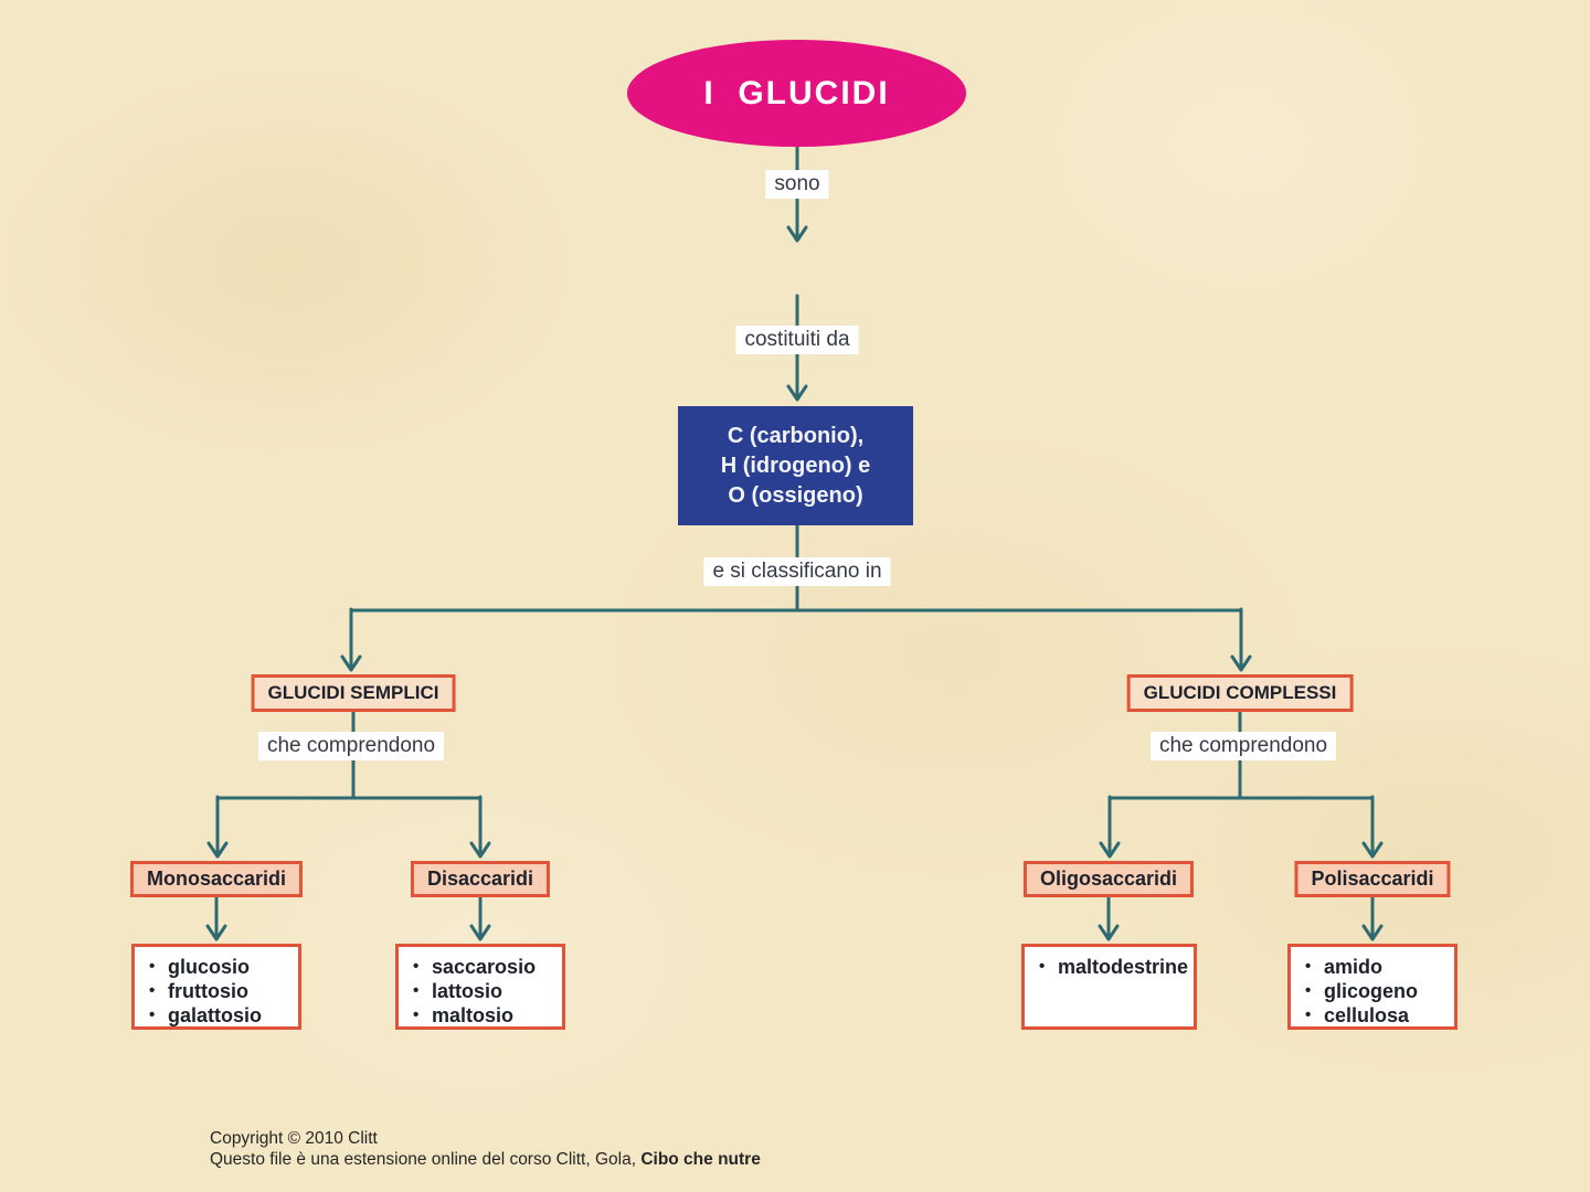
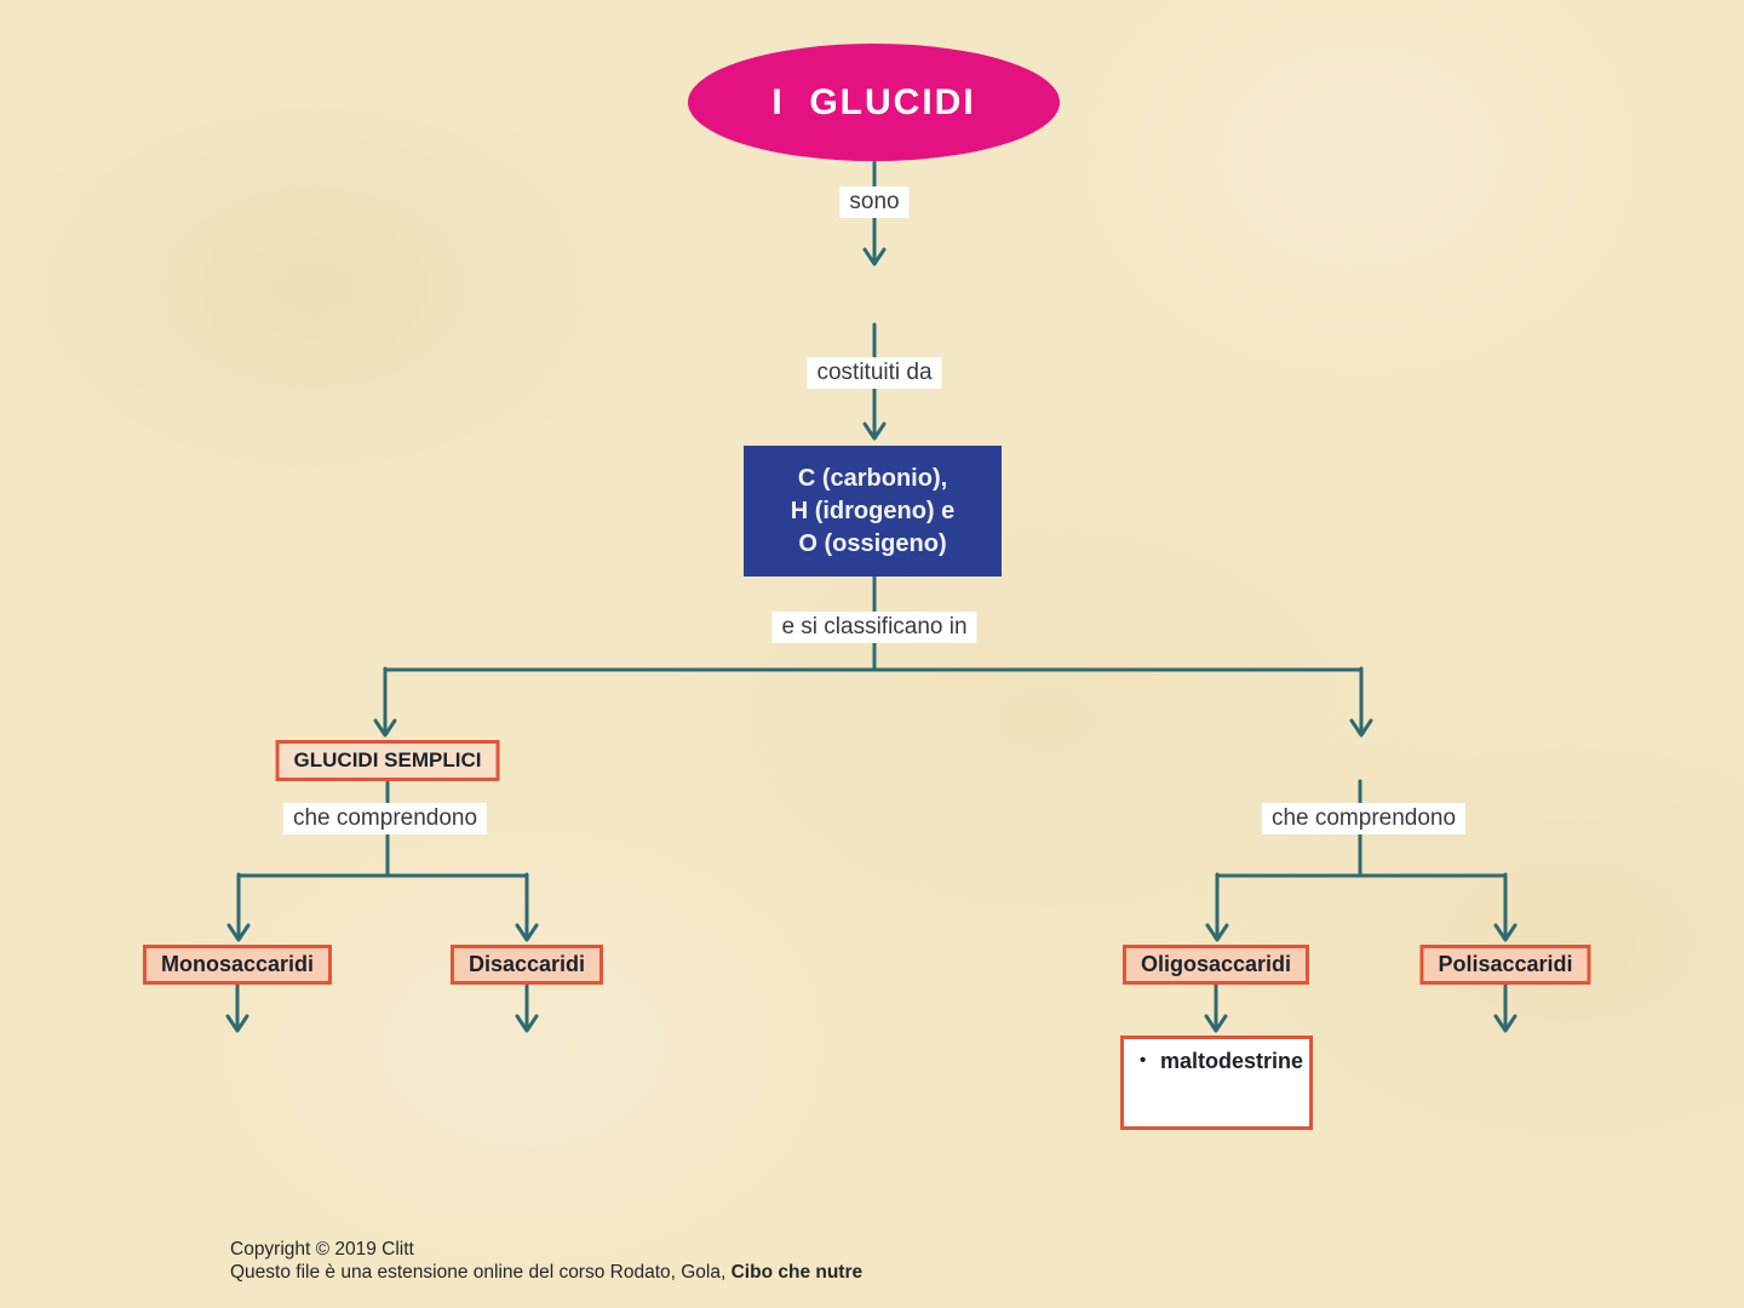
  I GLUCIDI
  sono
  costituiti da
  e si classificano in
  che comprendono
  che comprendono
  C (carbonio),
  H (idrogeno) e
  O (ossigeno)
  GLUCIDI SEMPLICI
- GLUCIDI COMPLESSI
  Monosaccaridi
  Disaccaridi
  Oligosaccaridi
  Polisaccaridi
- glucosio
- fruttosio
- galattosio
- saccarosio
- lattosio
- maltosio
  maltodestrine
- amido
- glicogeno
- cellulosa
- Copyright © 2010 Clitt
+ Copyright © 2019 Clitt
- Questo file è una estensione online del corso Clitt, Gola, Cibo che nutre
+ Questo file è una estensione online del corso Rodato, Gola, Cibo che nutre
